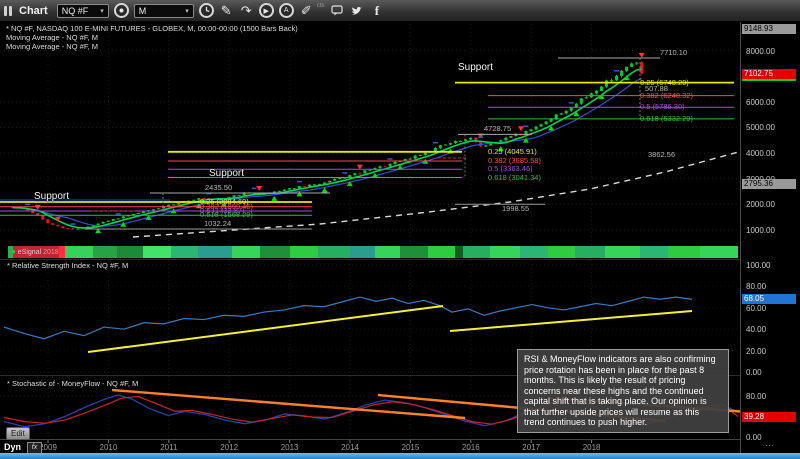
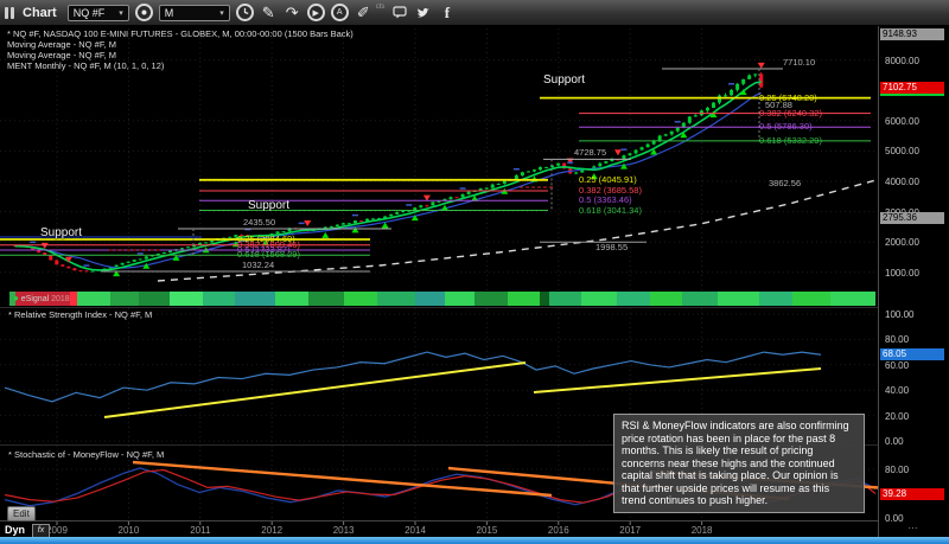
  Chart
  NQ #F
  M
  ✎
  ↷
  ✐
  f
  * NQ #F, NASDAQ 100 E-MINI FUTURES - GLOBEX, M, 00:00-00:00 (1500 Bars Back)
  Moving Average - NQ #F, M
  Moving Average - NQ #F, M
+ MENT Monthly - NQ #F, M (10, 1, 0, 12)
  RSI & MoneyFlow indicators are also confirming price rotation has been in place for the past 8 months. This is likely the result of pricing concerns near these highs and the continued capital shift that is taking place. Our opinion is that further upside prices will resume as this trend continues to push higher.
  Support
  Support
  Support
  * Relative Strength Index - NQ #F, M
  * Stochastic of - MoneyFlow - NQ #F, M
  8000.00
  6000.00
  5000.00
  4000.00
  2000.00
  1000.00
  100.00
  80.00
  60.00
  40.00
  20.00
  0.00
  80.00
  0.00
  9148.93
  7102.75
  2795.36
  68.05
  39.28
  2435.50
  1032.24
  0.25 (2084.69)
  0.382 (1899.46)
  0.5 (1733.87)
  0.618 (1568.29)
  4728.75
  1998.55
  0.25 (4045.91)
  0.382 (3685.58)
  0.5 (3363.46)
  0.618 (3041.34)
  7710.10
  3862.56
  0.25 (6748.20)
  0.382 (6240.32)
  0.5 (5786.30)
  0.618 (5332.29)
  507.88
  009
  2010
  2011
  2012
  2013
  2014
  2015
  2016
  2017
  2018
  Edit
  Dyn
  …
